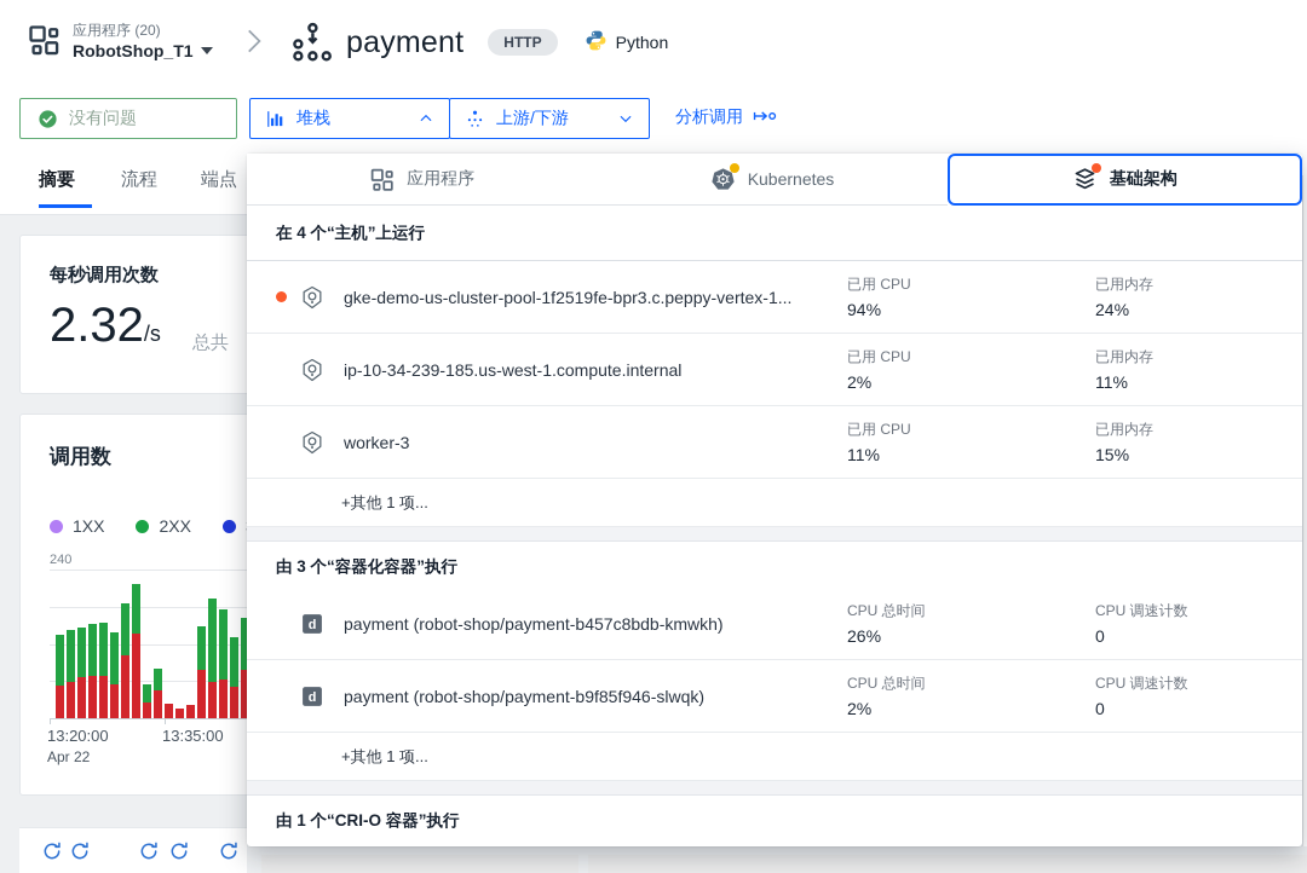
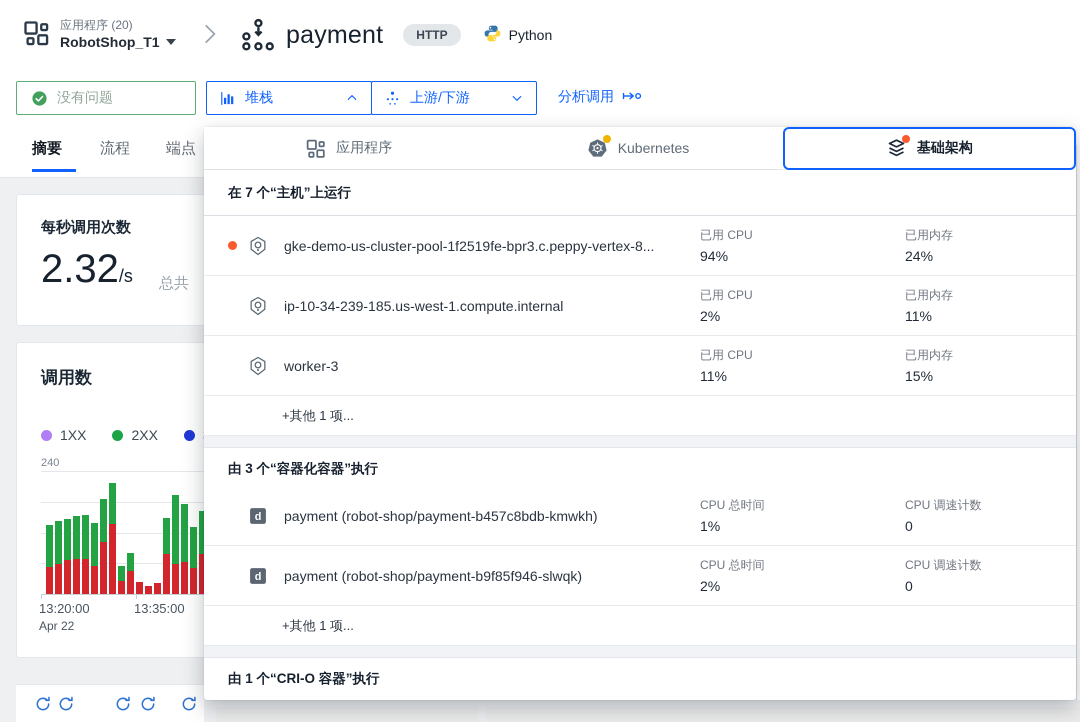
  应用程序 (20)
  RobotShop_T1
  payment
  HTTP
  Python
  没有问题
  堆栈
  上游/下游
  分析调用
  摘要
  流程
  端点
  每秒调用次数
  2.32/s
  总共
  调用数
  1XX
  2XX
  240
  13:20:00
  13:35:00
  Apr 22
  应用程序
  Kubernetes
  基础架构
- 在 4 个“主机”上运行
+ 在 7 个“主机”上运行
- gke-demo-us-cluster-pool-1f2519fe-bpr3.c.peppy-vertex-1...
+ gke-demo-us-cluster-pool-1f2519fe-bpr3.c.peppy-vertex-8...
  已用 CPU
  94%
  已用内存
  24%
  ip-10-34-239-185.us-west-1.compute.internal
  已用 CPU
  2%
  已用内存
  11%
  worker-3
  已用 CPU
  11%
  已用内存
  15%
  +其他 1 项...
  由 3 个“容器化容器”执行
  d
  payment (robot-shop/payment-b457c8bdb-kmwkh)
  CPU 总时间
- 26%
+ 1%
  CPU 调速计数
  0
  d
  payment (robot-shop/payment-b9f85f946-slwqk)
  CPU 总时间
  2%
  CPU 调速计数
  0
  +其他 1 项...
  由 1 个“CRI-O 容器”执行
